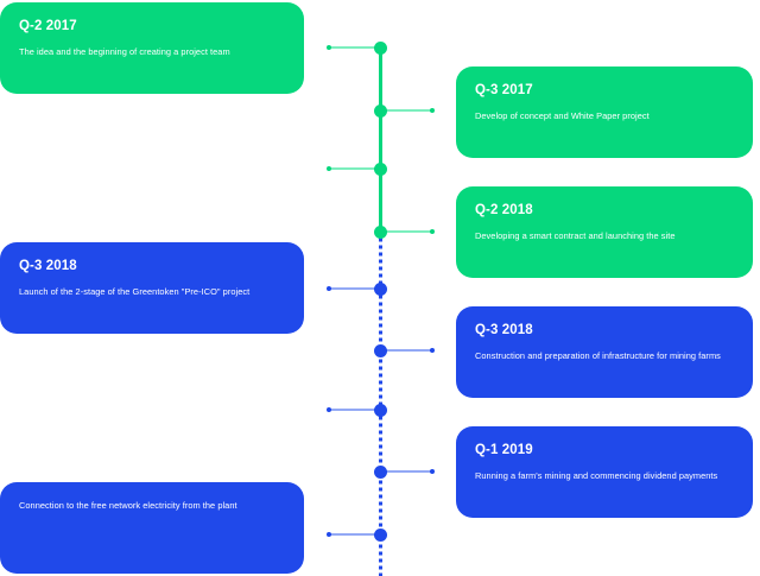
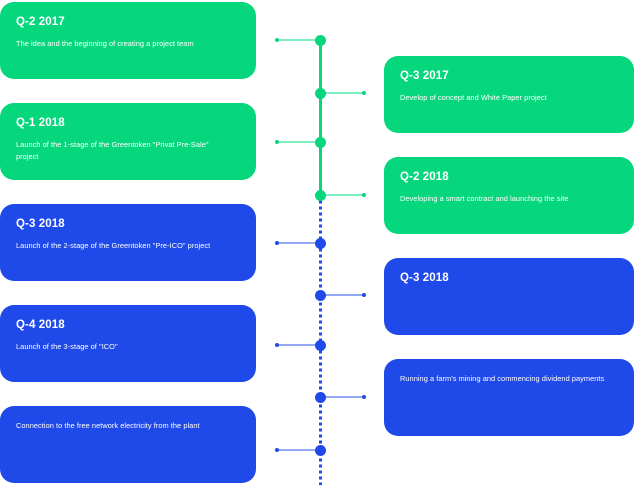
  Q-2 2017
  The idea and the beginning of creating a project team
+ Q-1 2018
+ Launch of the 1-stage of the Greentoken "Privat Pre-Sale" project
  Q-3 2018
  Launch of the 2-stage of the Greentoken "Pre-ICO" project
+ Q-4 2018
+ Launch of the 3-stage of "ICO"
  Connection to the free network electricity from the plant
  Q-3 2017
  Develop of concept and White Paper project
  Q-2 2018
  Developing a smart contract and launching the site
  Q-3 2018
- Construction and preparation of infrastructure for mining farms
- Q-1 2019
  Running a farm's mining and commencing dividend payments
